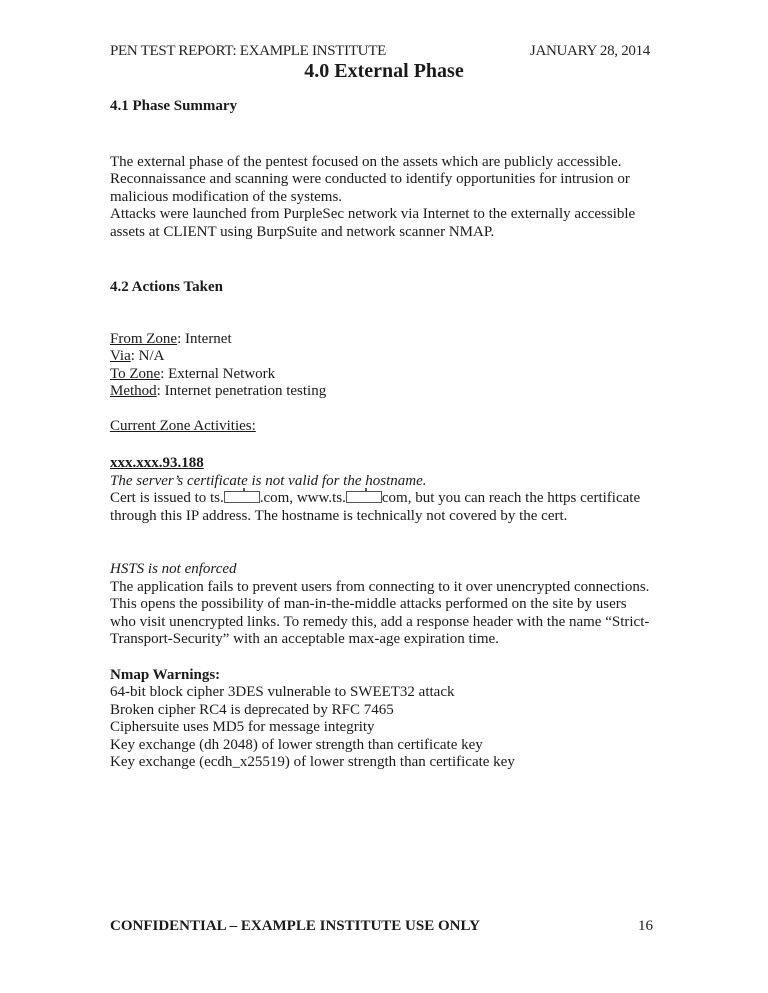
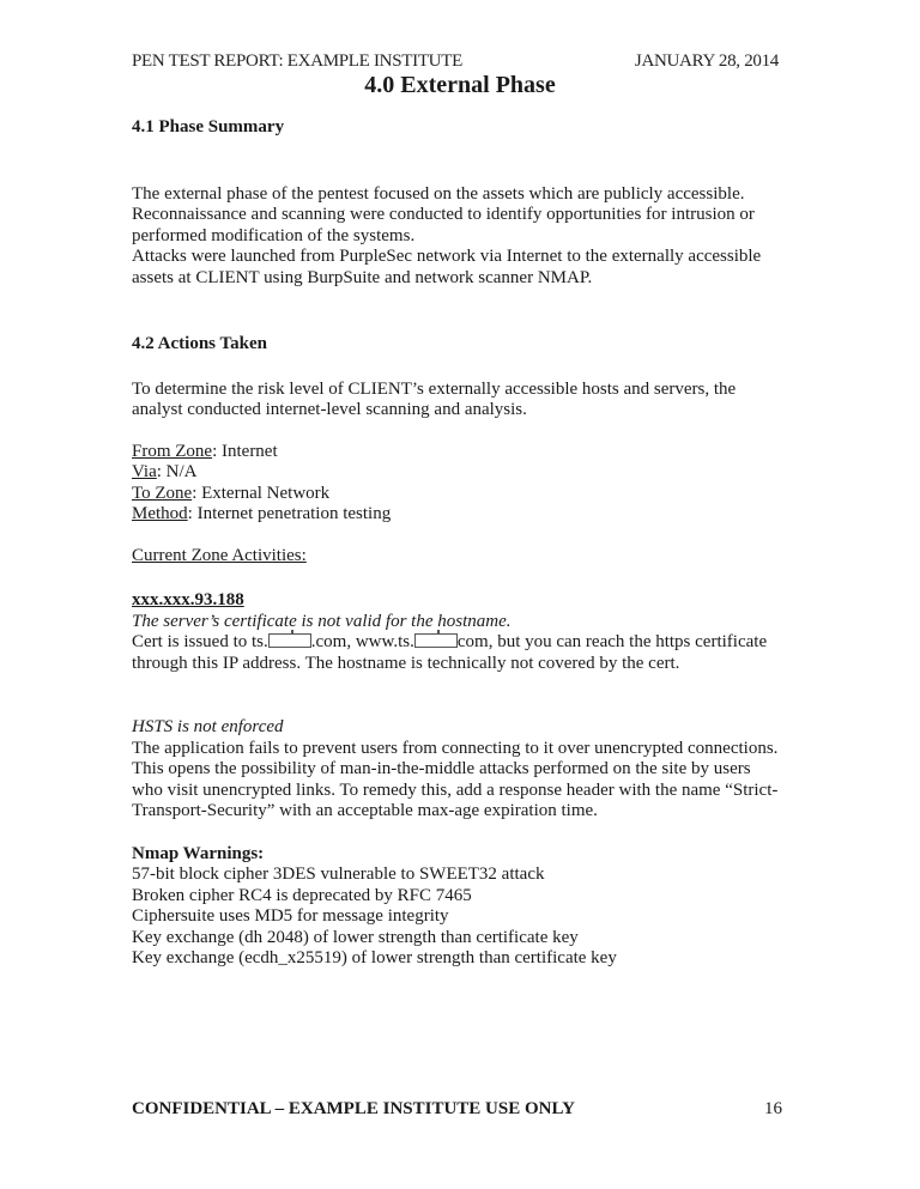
  PEN TEST REPORT: EXAMPLE INSTITUTE
  JANUARY 28, 2014
  4.0 External Phase
  4.1 Phase Summary
- The external phase of the pentest focused on the assets which are publicly accessible. Reconnaissance and scanning were conducted to identify opportunities for intrusion or malicious modification of the systems.
+ The external phase of the pentest focused on the assets which are publicly accessible. Reconnaissance and scanning were conducted to identify opportunities for intrusion or performed modification of the systems.
  Attacks were launched from PurpleSec network via Internet to the externally accessible assets at CLIENT using BurpSuite and network scanner NMAP.
  4.2 Actions Taken
+ To determine the risk level of CLIENT’s externally accessible hosts and servers, the analyst conducted internet-level scanning and analysis.
  From Zone: Internet
  Via: N/A
  To Zone: External Network
  Method: Internet penetration testing
  Current Zone Activities:
  xxx.xxx.93.188
  The server’s certificate is not valid for the hostname.
  Cert is issued to ts. .com, www.ts. com, but you can reach the https certificate through this IP address. The hostname is technically not covered by the cert.
  HSTS is not enforced
  The application fails to prevent users from connecting to it over unencrypted connections. This opens the possibility of man-in-the-middle attacks performed on the site by users who visit unencrypted links. To remedy this, add a response header with the name “Strict-Transport-Security” with an acceptable max-age expiration time.
  Nmap Warnings:
- 64-bit block cipher 3DES vulnerable to SWEET32 attack
+ 57-bit block cipher 3DES vulnerable to SWEET32 attack
  Broken cipher RC4 is deprecated by RFC 7465
  Ciphersuite uses MD5 for message integrity
  Key exchange (dh 2048) of lower strength than certificate key
  Key exchange (ecdh_x25519) of lower strength than certificate key
  CONFIDENTIAL – EXAMPLE INSTITUTE USE ONLY
  16
